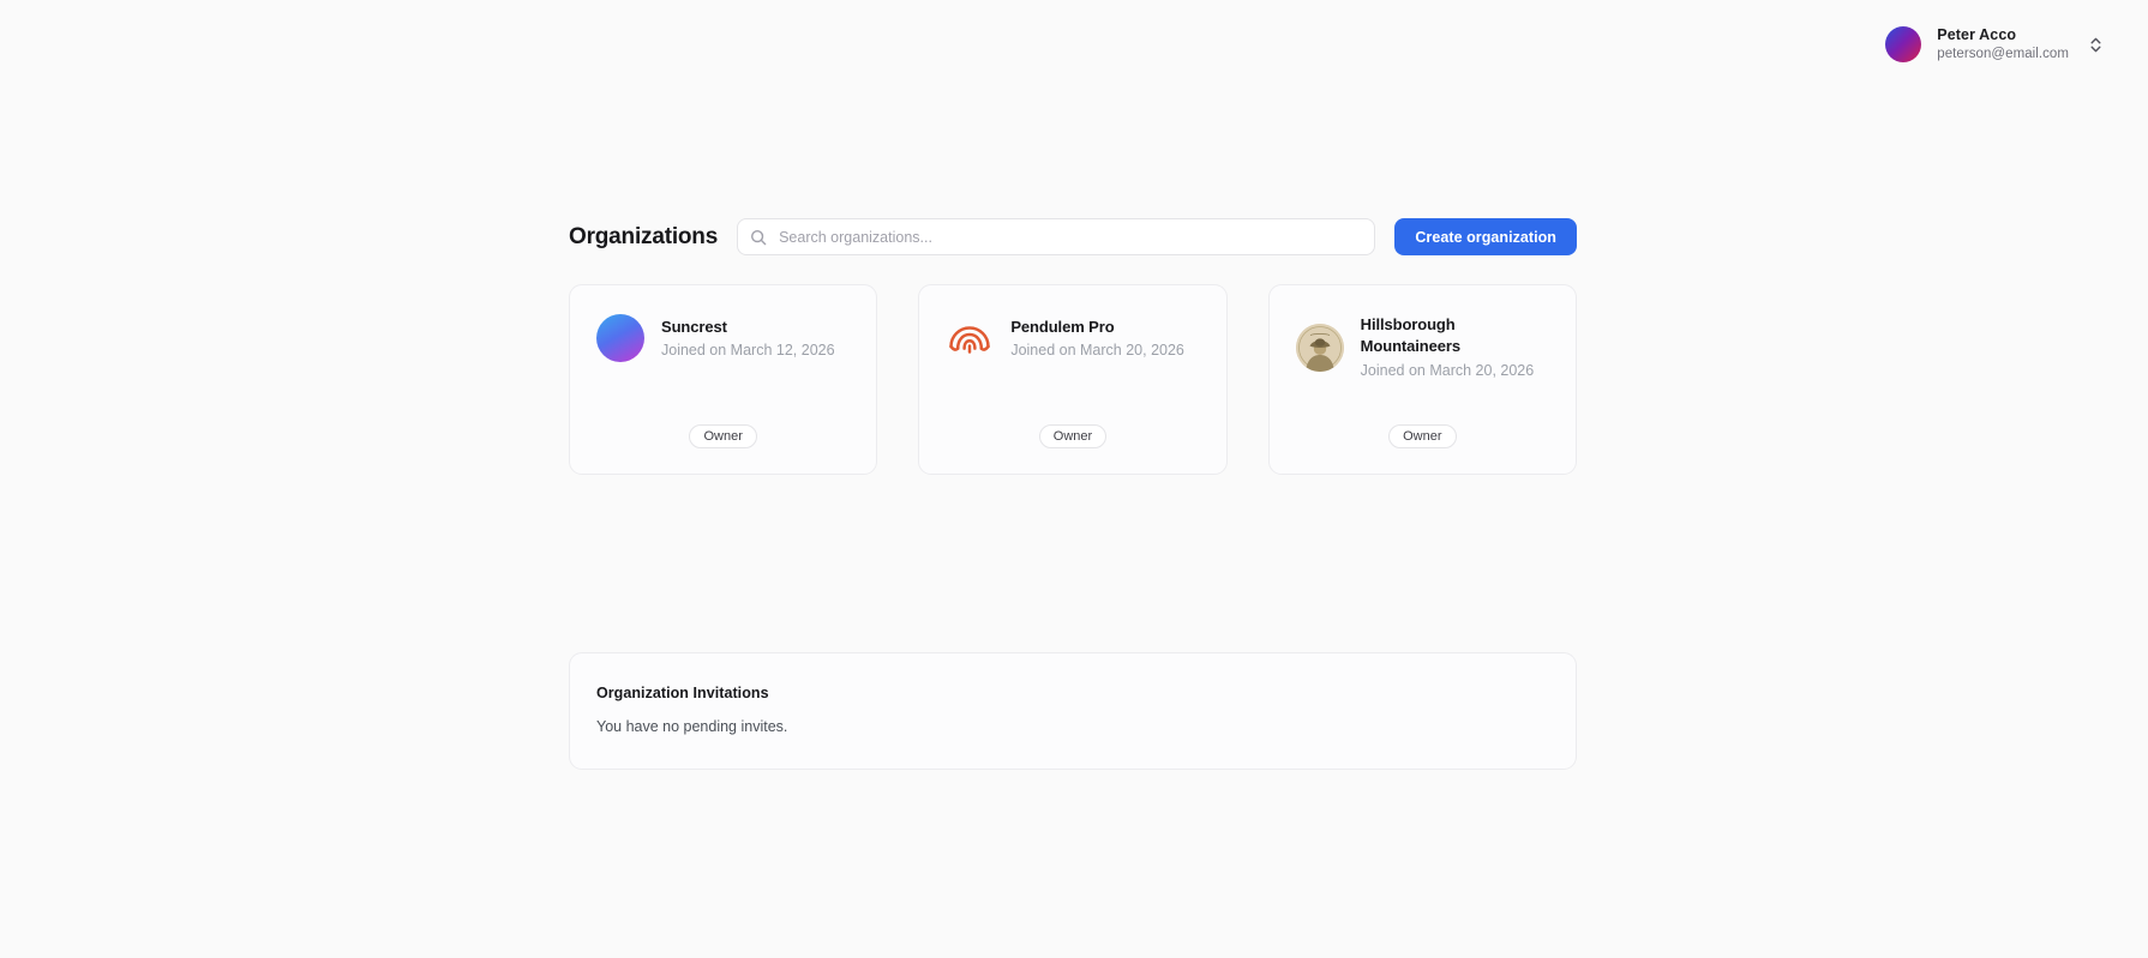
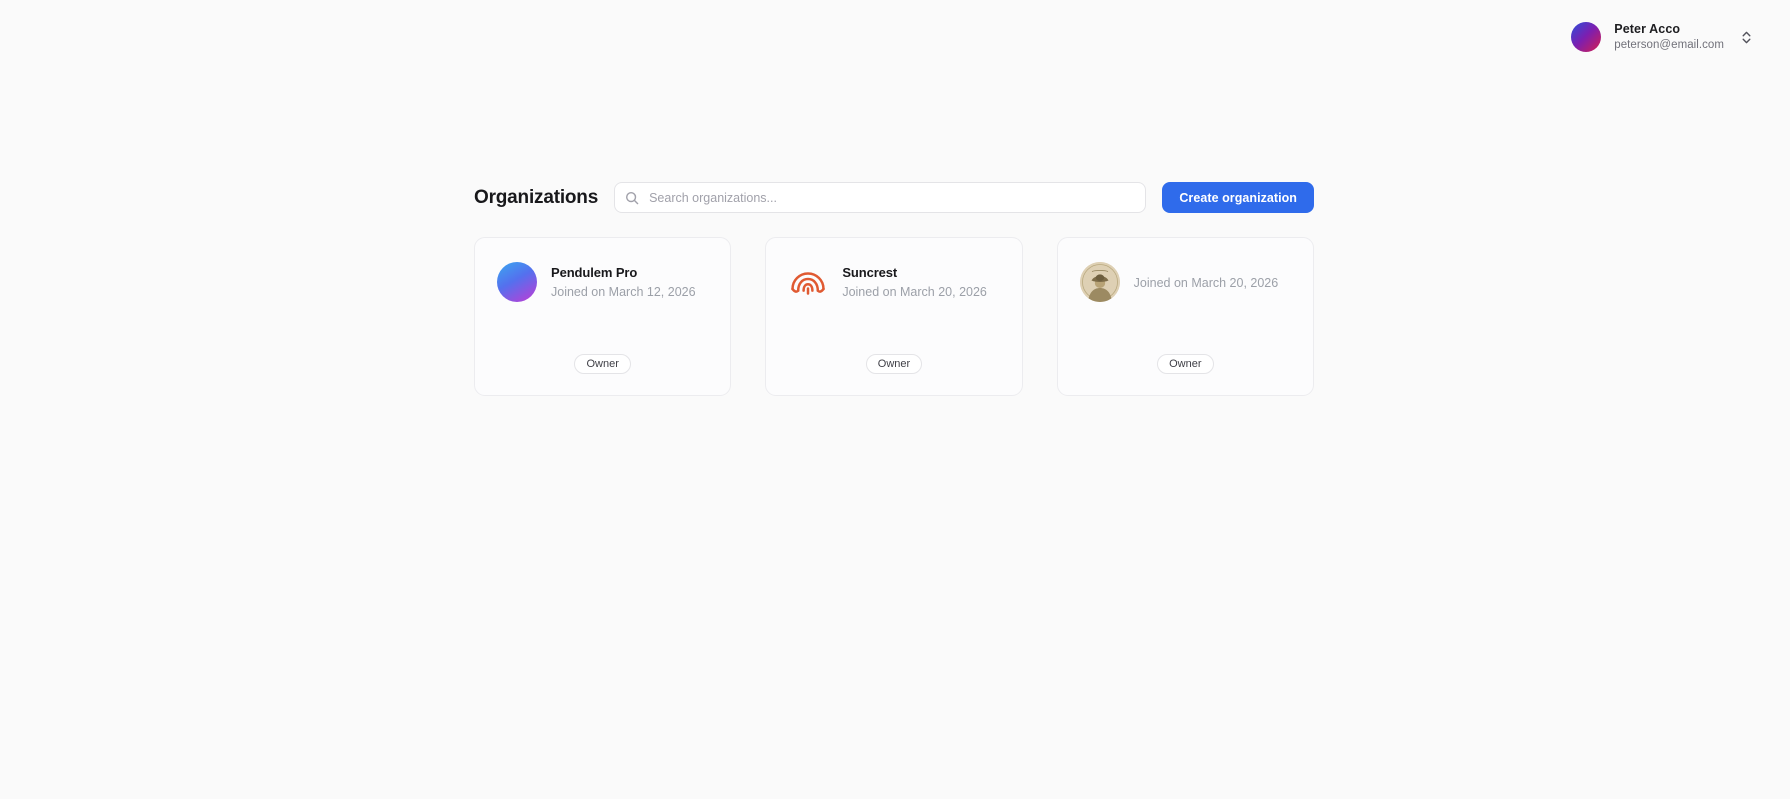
  Peter Acco
  peterson@email.com
  Organizations
  Search organizations...
  Create organization
- Suncrest
+ Pendulem Pro
  Joined on March 12, 2026
  Owner
- Pendulem Pro
+ Suncrest
  Joined on March 20, 2026
  Owner
- Hillsborough Mountaineers
  Joined on March 20, 2026
  Owner
- Organization Invitations
- You have no pending invites.
